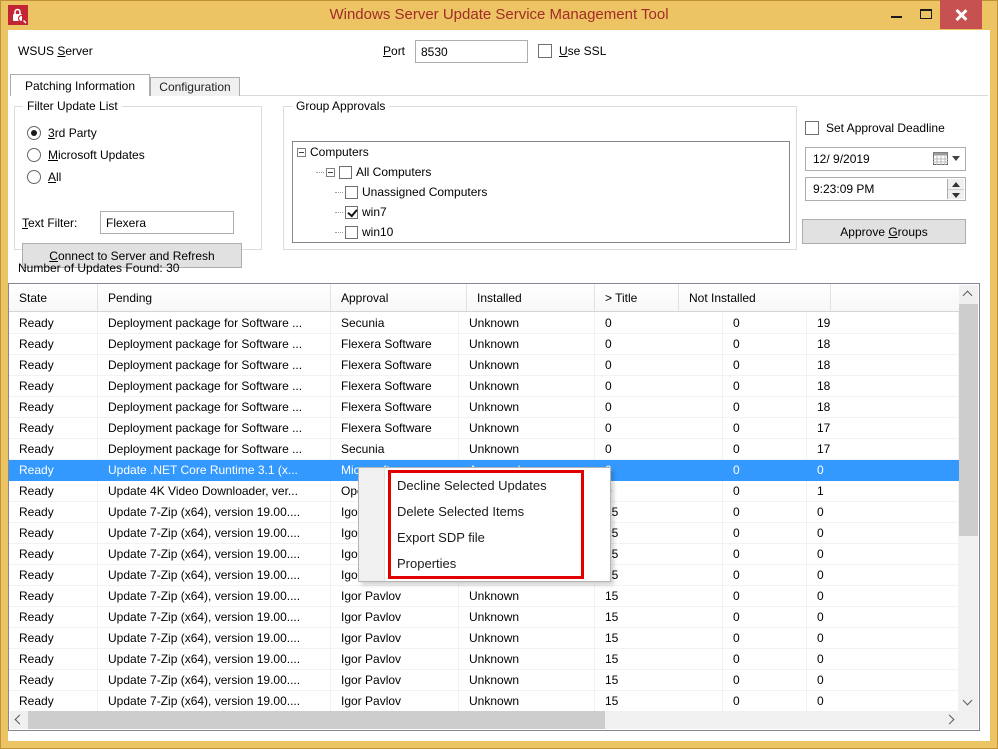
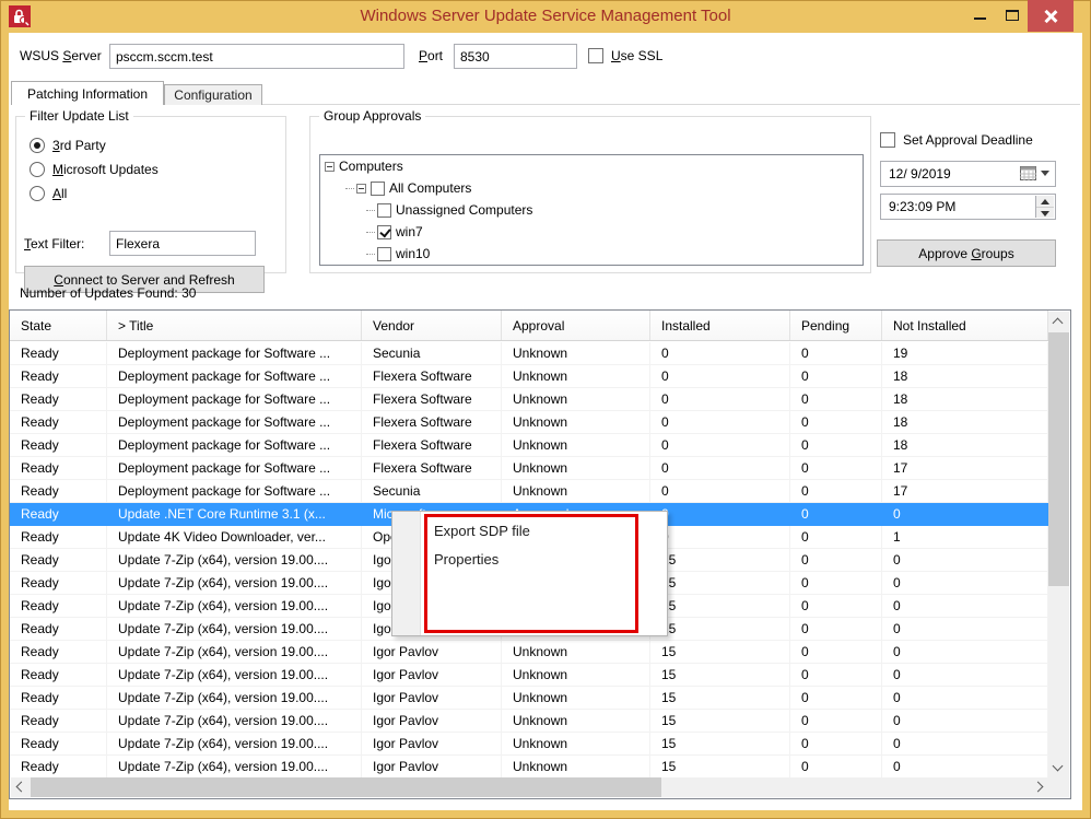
  Windows Server Update Service Management Tool
  WSUS Server
+ psccm.sccm.test
  Port
  8530
  Use SSL
  Patching Information
  Configuration
  Filter Update List
  3rd Party
  Microsoft Updates
  All
  Text Filter:
  Flexera
  Connect to Server and Refresh
  Group Approvals
  Computers
  All Computers
  Unassigned Computers
  win7
  win10
  Set Approval Deadline
  12/ 9/2019
  9:23:09 PM
  Approve Groups
  Number of Updates Found: 30
  State
- Pending
+ > Title
+ Vendor
  Approval
  Installed
- > Title
+ Pending
  Not Installed
  Ready
  Deployment package for Software ...
  Secunia
  Unknown
  0
  0
  19
  Ready
  Deployment package for Software ...
  Flexera Software
  Unknown
  0
  0
  18
  Ready
  Deployment package for Software ...
  Flexera Software
  Unknown
  0
  0
  18
  Ready
  Deployment package for Software ...
  Flexera Software
  Unknown
  0
  0
  18
  Ready
  Deployment package for Software ...
  Flexera Software
  Unknown
  0
  0
  18
  Ready
  Deployment package for Software ...
  Flexera Software
  Unknown
  0
  0
  17
  Ready
  Deployment package for Software ...
  Secunia
  Unknown
  0
  0
  17
  Ready
  Update .NET Core Runtime 3.1 (x...
  0
  0
  Ready
  Update 4K Video Downloader, ver...
  0
  1
  Ready
  Update 7-Zip (x64), version 19.00....
  0
  0
  Ready
  Update 7-Zip (x64), version 19.00....
  0
  0
  Ready
  Update 7-Zip (x64), version 19.00....
  0
  0
  Ready
  Update 7-Zip (x64), version 19.00....
  0
  0
  Ready
  Update 7-Zip (x64), version 19.00....
  Igor Pavlov
  Unknown
  15
  0
  0
  Ready
  Update 7-Zip (x64), version 19.00....
  Igor Pavlov
  Unknown
  15
  0
  0
  Ready
  Update 7-Zip (x64), version 19.00....
  Igor Pavlov
  Unknown
  15
  0
  0
  Ready
  Update 7-Zip (x64), version 19.00....
  Igor Pavlov
  Unknown
  15
  0
  0
  Ready
  Update 7-Zip (x64), version 19.00....
  Igor Pavlov
  Unknown
  15
  0
  0
  Ready
  Update 7-Zip (x64), version 19.00....
  Igor Pavlov
  Unknown
  15
  0
  0
- Decline Selected Updates
- Delete Selected Items
  Export SDP file
  Properties
